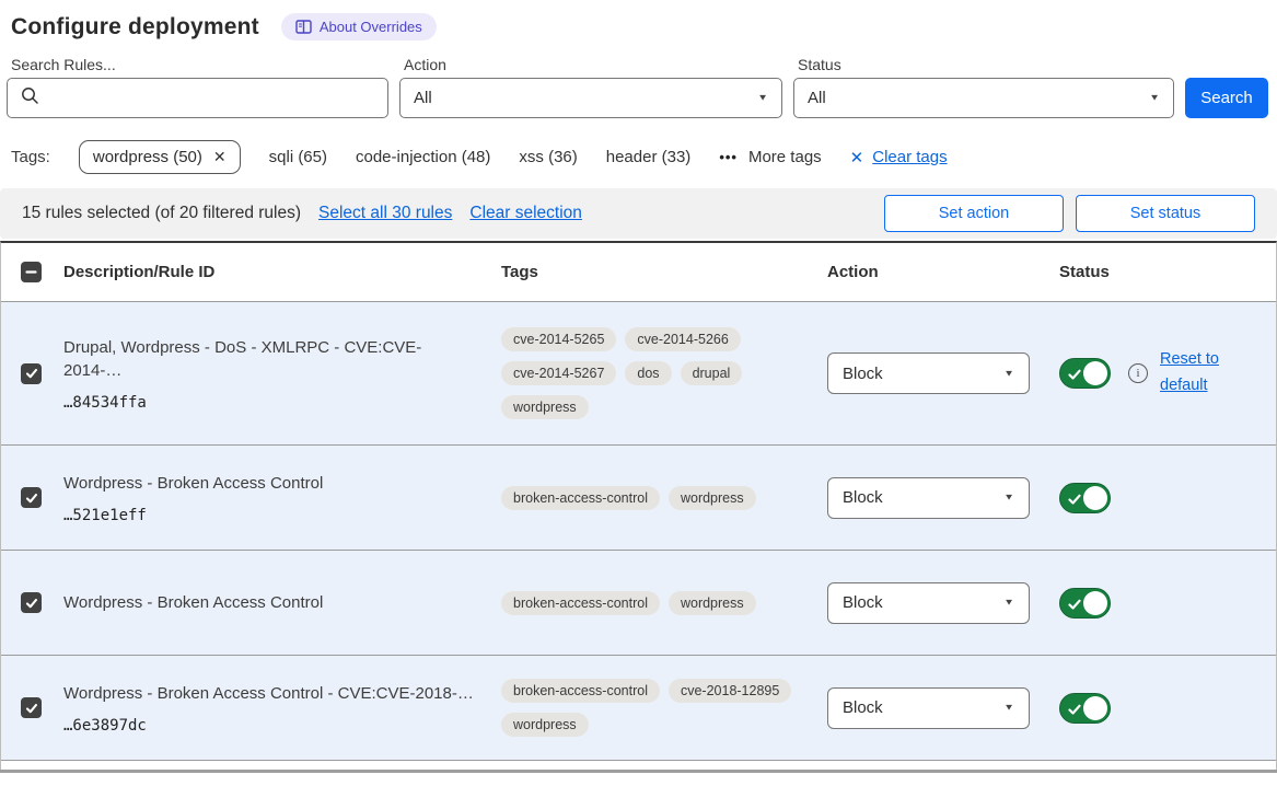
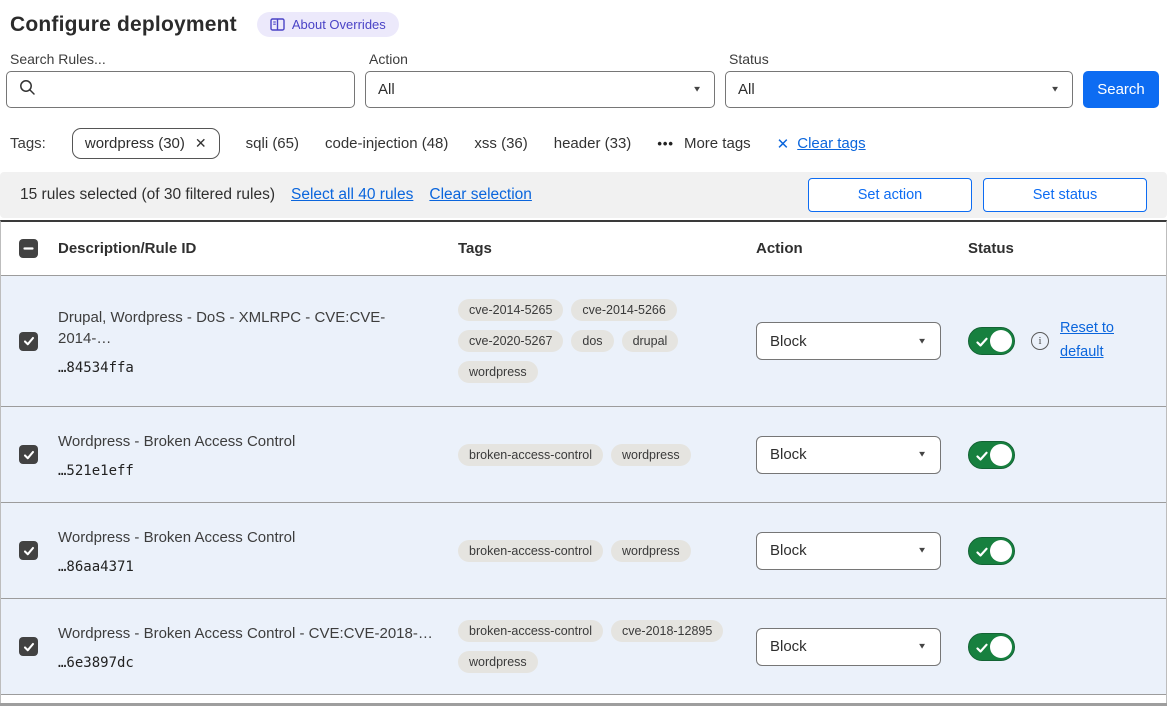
  Configure deployment
  About Overrides
  Search Rules...
  Action
  All
  ▼
  Status
  All
  ▼
  Search
  Tags:
- wordpress (50)
+ wordpress (30)
  ✕
  sqli (65)
  code-injection (48)
  xss (36)
  header (33)
  •••
  More tags
  ✕
  Clear tags
- 15 rules selected (of 20 filtered rules)
+ 15 rules selected (of 30 filtered rules)
- Select all 30 rules
+ Select all 40 rules
  Clear selection
  Set action
  Set status
  Description/Rule ID
  Tags
  Action
  Status
  Drupal, Wordpress - DoS - XMLRPC - CVE:CVE-2014-…
  …84534ffa
  cve-2014-5265
  cve-2014-5266
- cve-2014-5267
+ cve-2020-5267
  dos
  drupal
  wordpress
  Block
  ▼
  i
  Reset to default
  Wordpress - Broken Access Control
  …521e1eff
  broken-access-control
  wordpress
  Block
  ▼
  Wordpress - Broken Access Control
+ …86aa4371
  broken-access-control
  wordpress
  Block
  ▼
  Wordpress - Broken Access Control - CVE:CVE-2018-…
  …6e3897dc
  broken-access-control
  cve-2018-12895
  wordpress
  Block
  ▼
